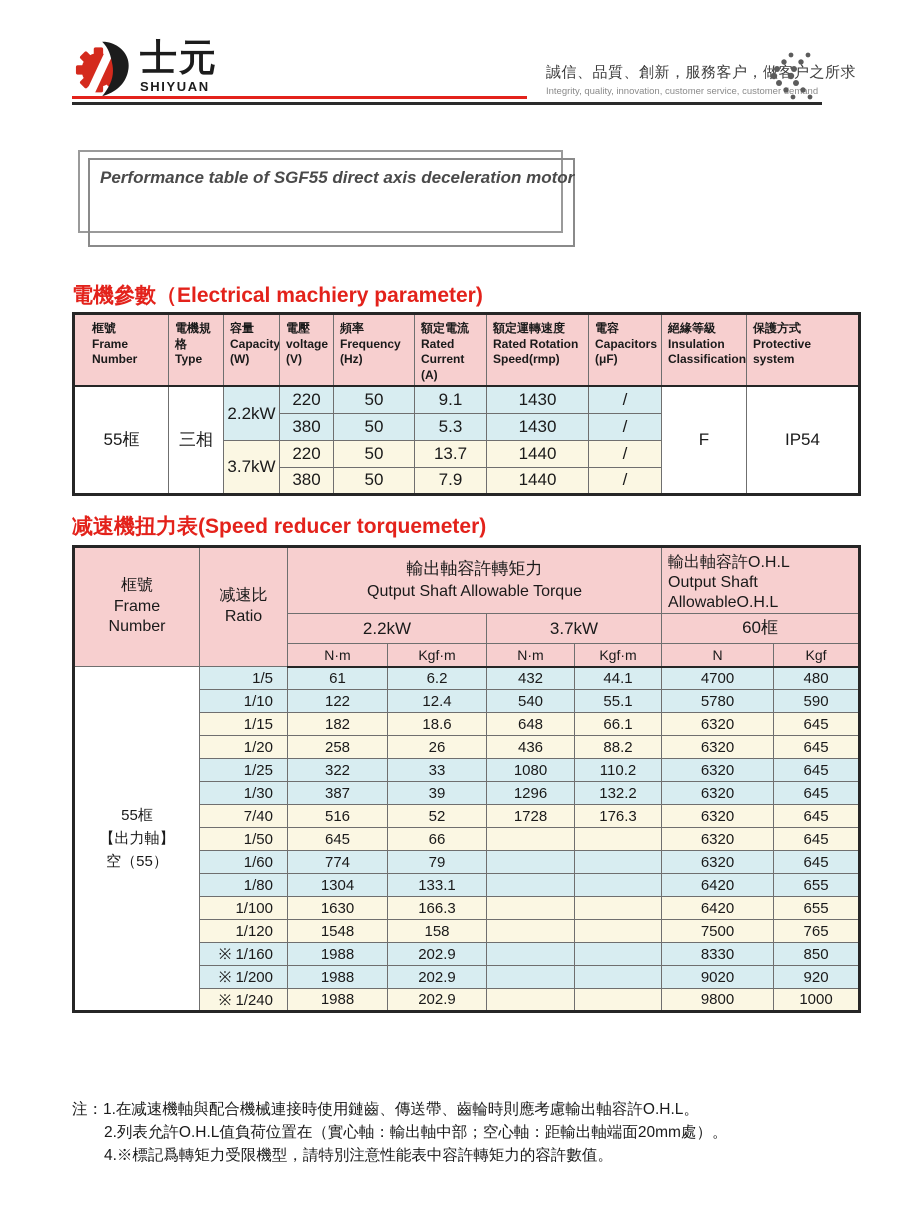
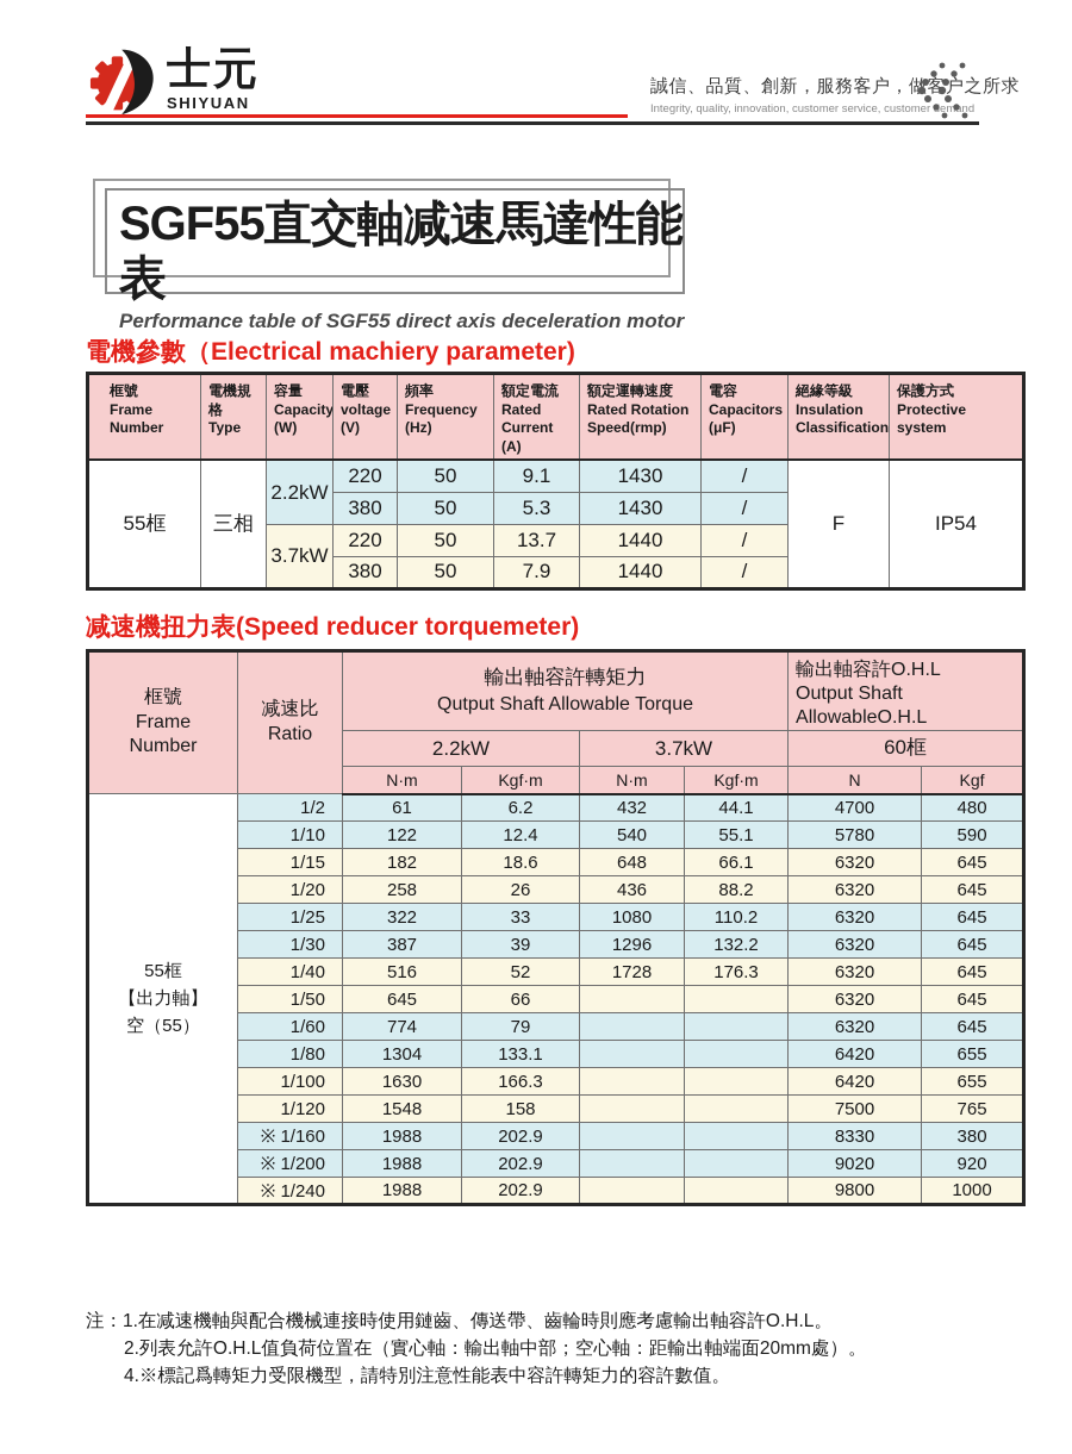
  士元
  SHIYUAN
  誠信、品質、創新，服務客户，做客户之所求
  Integrity, quality, innovation, customer service, customeremnd
+ SGF55直交軸减速馬達性能表
  Performance table of SGF55 direct axis deceleration motor
  電機參數（Electrical machiery parameter)
  框號FrameNumber	電機規格Type	容量Capacity(W)	電壓voltage(V)	頻率Frequency(Hz)	額定電流RatedCurrent(A)	額定運轉速度Rated RotationSpeed(rmp)	電容Capacitors(μF)	絕緣等級InsulationClassification	保護方式Protectivesystem
  55框	三相	2.2kW	220	50	9.1	1430	/	F	IP54
  380	50	5.3	1430	/
  3.7kW	220	50	13.7	1440	/
  380	50	7.9	1440	/
  减速機扭力表(Speed reducer torquemeter)
  框號FrameNumber	减速比Ratio	輸出軸容許轉矩力Qutput Shaft Allowable Torque	輸出軸容許O.H.LOutput ShaftAllowableO.H.L
  2.2kW	3.7kW	60框
  N·m	Kgf·m	N·m	Kgf·m	N	Kgf
- 55框【出力軸】空（55）	1/5	61	6.2	432	44.1	4700	480
+ 55框【出力軸】空（55）	1/2	61	6.2	432	44.1	4700	480
  1/10	122	12.4	540	55.1	5780	590
  1/15	182	18.6	648	66.1	6320	645
  1/20	258	26	436	88.2	6320	645
  1/25	322	33	1080	110.2	6320	645
  1/30	387	39	1296	132.2	6320	645
- 7/40	516	52	1728	176.3	6320	645
+ 1/40	516	52	1728	176.3	6320	645
  1/50	645	66			6320	645
  1/60	774	79			6320	645
  1/80	1304	133.1			6420	655
  1/100	1630	166.3			6420	655
  1/120	1548	158			7500	765
- ※ 1/160	1988	202.9			8330	850
+ ※ 1/160	1988	202.9			8330	380
  ※ 1/200	1988	202.9			9020	920
  ※ 1/240	1988	202.9			9800	1000
  注：1.在减速機軸與配合機械連接時使用鏈齒、傳送帶、齒輪時則應考慮輸出軸容許O.H.L。
  2.列表允許O.H.L值負荷位置在（實心軸：輸出軸中部；空心軸：距輸出軸端面20mm處）。
  4.※標記爲轉矩力受限機型，請特別注意性能表中容許轉矩力的容許數值。
